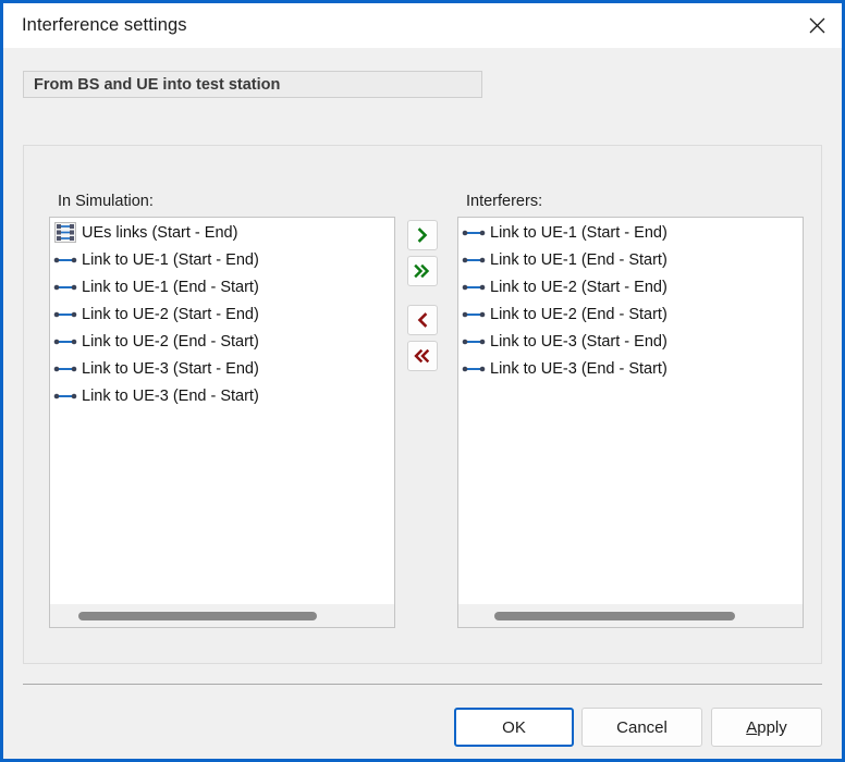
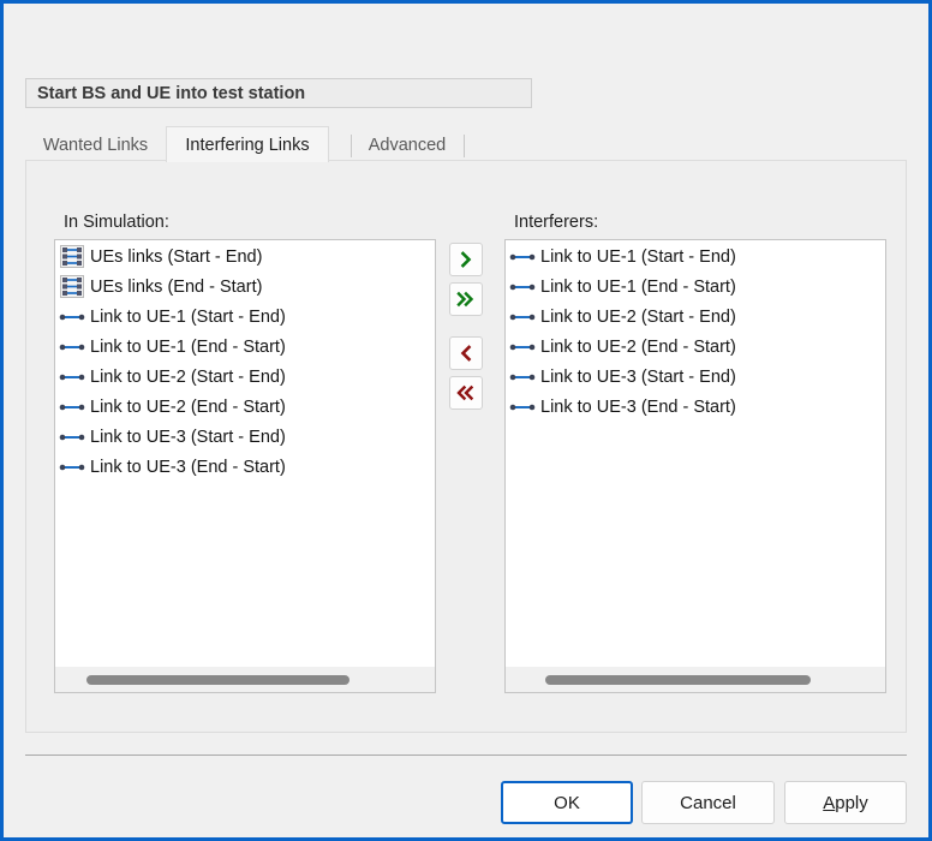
- Interference settings
- From BS and UE into test station
+ Start BS and UE into test station
+ Wanted Links
+ Interfering Links
+ Advanced
  In Simulation:
  Interferers:
  UEs links (Start - End)
+ UEs links (End - Start)
  Link to UE-1 (Start - End)
  Link to UE-1 (End - Start)
  Link to UE-2 (Start - End)
  Link to UE-2 (End - Start)
  Link to UE-3 (Start - End)
  Link to UE-3 (End - Start)
  Link to UE-1 (Start - End)
  Link to UE-1 (End - Start)
  Link to UE-2 (Start - End)
  Link to UE-2 (End - Start)
  Link to UE-3 (Start - End)
  Link to UE-3 (End - Start)
  OK
  Cancel
  Apply
